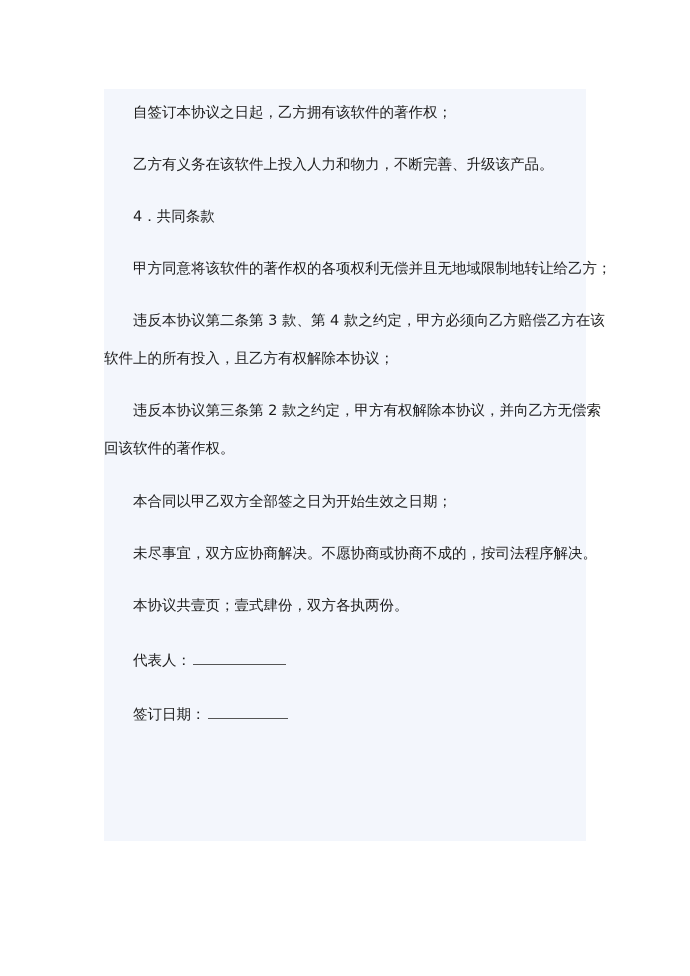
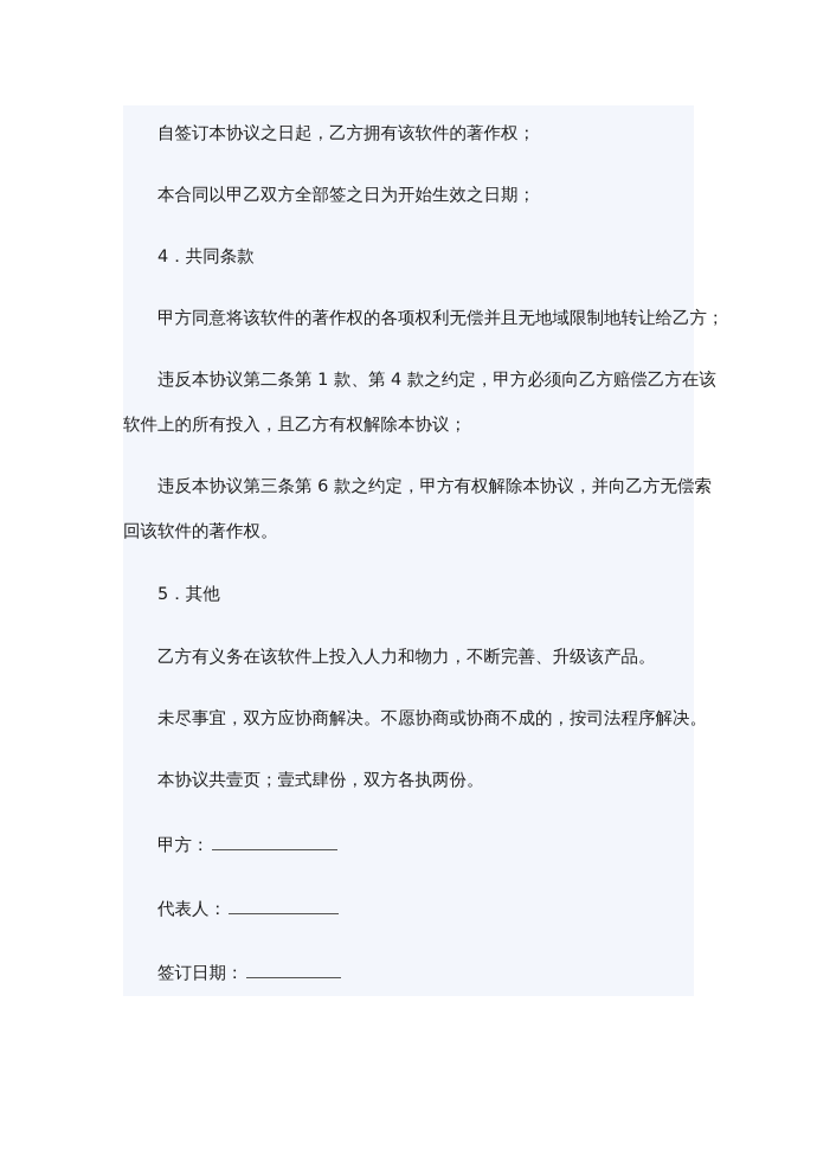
  自签订本协议之日起，乙方拥有该软件的著作权；
- 乙方有义务在该软件上投入人力和物力，不断完善、升级该产品。
+ 本合同以甲乙双方全部签之日为开始生效之日期；
  4．共同条款
  甲方同意将该软件的著作权的各项权利无偿并且无地域限制地转让给乙方；
- 违反本协议第二条第 3 款、第 4 款之约定，甲方必须向乙方赔偿乙方在该
+ 违反本协议第二条第 1 款、第 4 款之约定，甲方必须向乙方赔偿乙方在该
  软件上的所有投入，且乙方有权解除本协议；
- 违反本协议第三条第 2 款之约定，甲方有权解除本协议，并向乙方无偿索
+ 违反本协议第三条第 6 款之约定，甲方有权解除本协议，并向乙方无偿索
  回该软件的著作权。
+ 5．其他
- 本合同以甲乙双方全部签之日为开始生效之日期；
+ 乙方有义务在该软件上投入人力和物力，不断完善、升级该产品。
  未尽事宜，双方应协商解决。不愿协商或协商不成的，按司法程序解决。
  本协议共壹页；壹式肆份，双方各执两份。
+ 甲方：
  代表人：
  签订日期：
